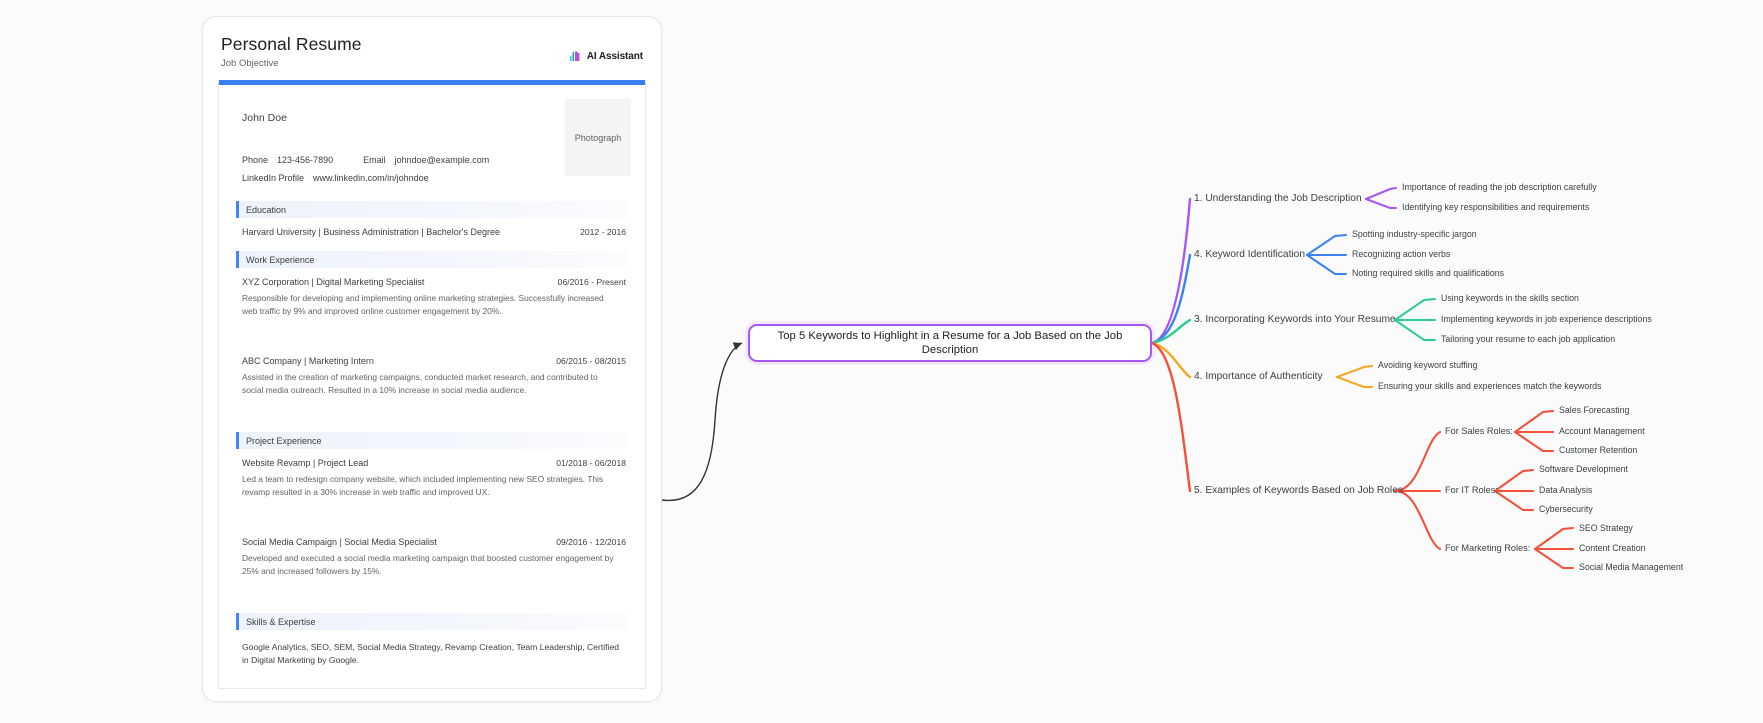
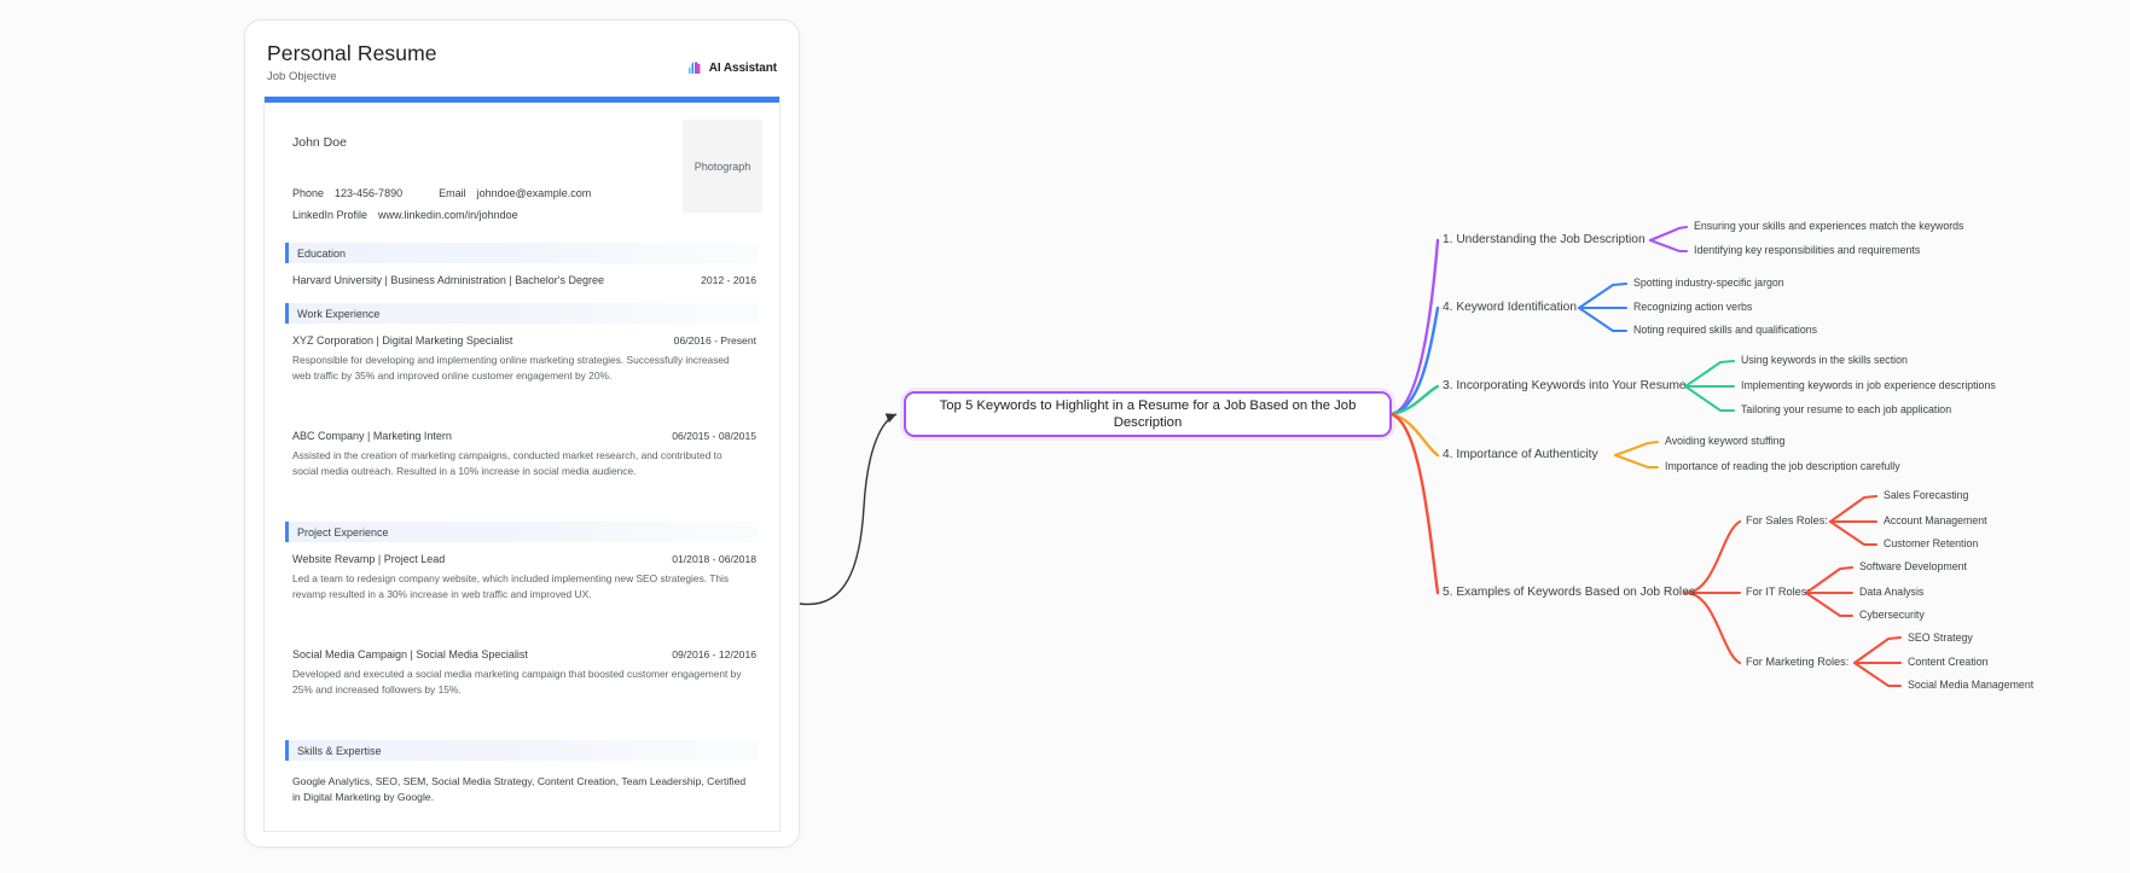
  Personal Resume
  Job Objective
  AI Assistant
  Photograph
  John Doe
  Phone 123-456-7890 Email johndoe@example.com
  LinkedIn Profile www.linkedin.com/in/johndoe
  Education
  Harvard University | Business Administration | Bachelor's Degree
  2012 - 2016
  Work Experience
  XYZ Corporation | Digital Marketing Specialist
  06/2016 - Present
- Responsible for developing and implementing online marketing strategies. Successfully increased web traffic by 9% and improved online customer engagement by 20%.
+ Responsible for developing and implementing online marketing strategies. Successfully increased web traffic by 35% and improved online customer engagement by 20%.
  ABC Company | Marketing Intern
  06/2015 - 08/2015
  Assisted in the creation of marketing campaigns, conducted market research, and contributed to social media outreach. Resulted in a 10% increase in social media audience.
  Project Experience
  Website Revamp | Project Lead
  01/2018 - 06/2018
  Led a team to redesign company website, which included implementing new SEO strategies. This revamp resulted in a 30% increase in web traffic and improved UX.
  Social Media Campaign | Social Media Specialist
  09/2016 - 12/2016
  Developed and executed a social media marketing campaign that boosted customer engagement by 25% and increased followers by 15%.
  Skills & Expertise
- Google Analytics, SEO, SEM, Social Media Strategy, Revamp Creation, Team Leadership, Certified in Digital Marketing by Google.
+ Google Analytics, SEO, SEM, Social Media Strategy, Content Creation, Team Leadership, Certified in Digital Marketing by Google.
  Top 5 Keywords to Highlight in a Resume for a Job Based on the Job Description
  1. Understanding the Job Description
  4. Keyword Identification
  3. Incorporating Keywords into Your Resume
  4. Importance of Authenticity
  5. Examples of Keywords Based on Job Roles
- Importance of reading the job description carefully
+ Ensuring your skills and experiences match the keywords
  Identifying key responsibilities and requirements
  Spotting industry-specific jargon
  Recognizing action verbs
  Noting required skills and qualifications
  Using keywords in the skills section
  Implementing keywords in job experience descriptions
  Tailoring your resume to each job application
  Avoiding keyword stuffing
- Ensuring your skills and experiences match the keywords
+ Importance of reading the job description carefully
  For Sales Roles:
  For IT Roles:
  For Marketing Roles:
  Sales Forecasting
  Account Management
  Customer Retention
  Software Development
  Data Analysis
  Cybersecurity
  SEO Strategy
  Content Creation
  Social Media Management
